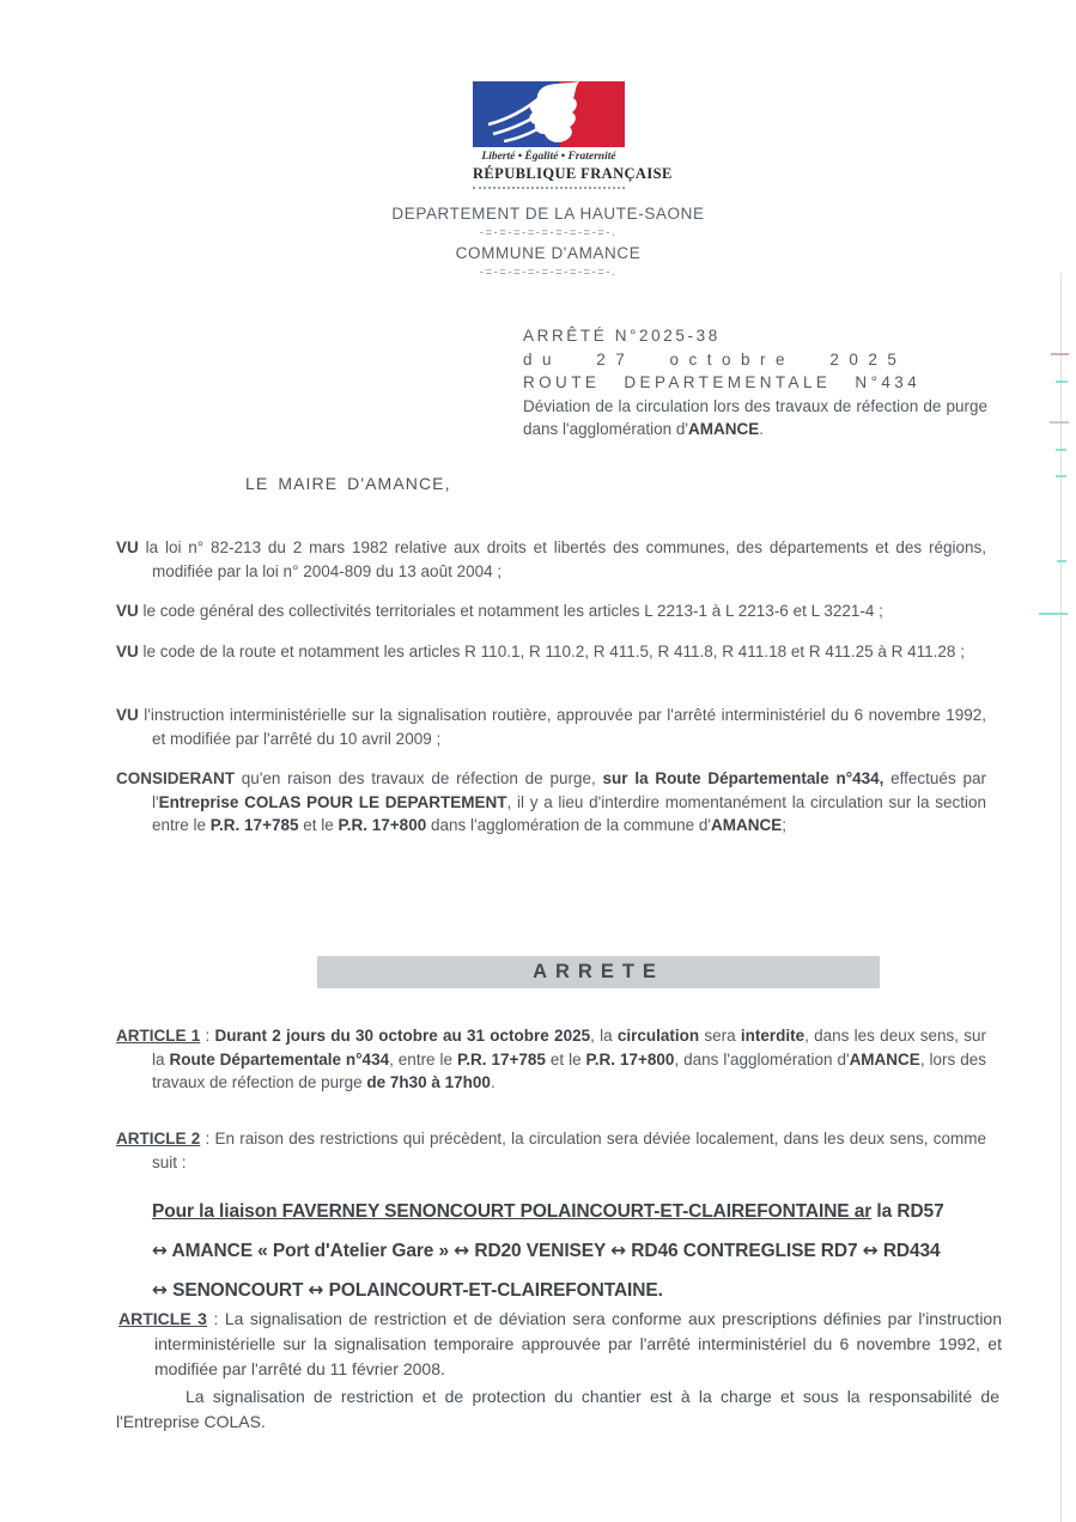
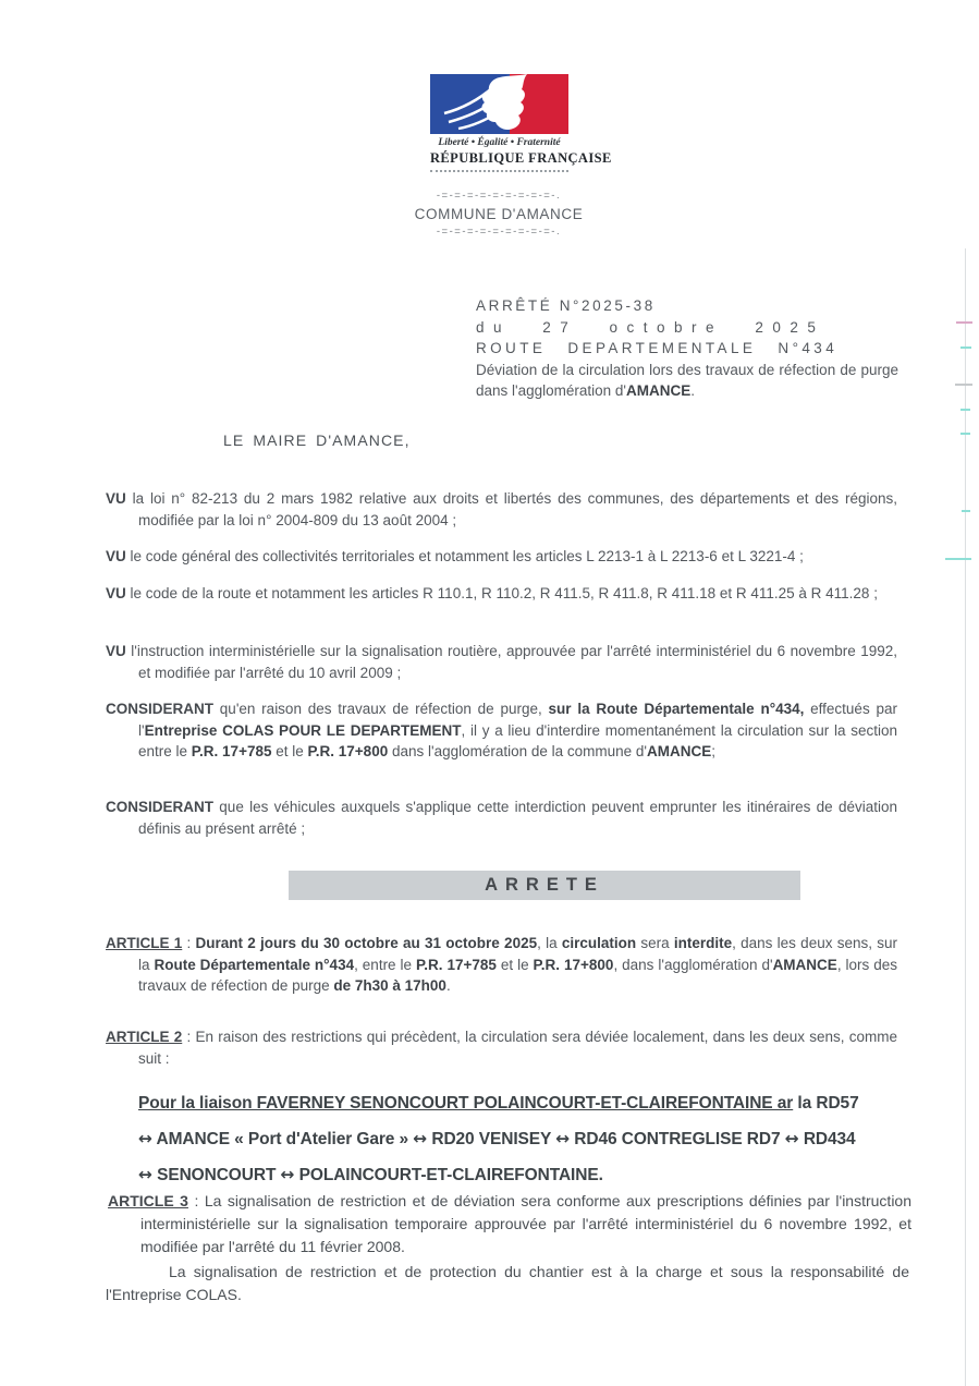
  Liberté • Égalité • Fraternité
  RÉPUBLIQUE FRANÇAISE
- DEPARTEMENT DE LA HAUTE-SAONE
  -=-=-=-=-=-=-=-=-=-.
  COMMUNE D'AMANCE
  -=-=-=-=-=-=-=-=-=-.
  ARRÊTÉ N°2025-38
  du 27 octobre 2025
  ROUTE DEPARTEMENTALE N°434
  Déviation de la circulation lors des travaux de réfection de purge dans l'agglomération d'AMANCE.
  LE MAIRE D'AMANCE,
  VU la loi n° 82-213 du 2 mars 1982 relative aux droits et libertés des communes, des départements et des régions, modifiée par la loi n° 2004-809 du 13 août 2004 ;
  VU le code général des collectivités territoriales et notamment les articles L 2213-1 à L 2213-6 et L 3221-4 ;
  VU le code de la route et notamment les articles R 110.1, R 110.2, R 411.5, R 411.8, R 411.18 et R 411.25 à R 411.28 ;
  VU l'instruction interministérielle sur la signalisation routière, approuvée par l'arrêté interministériel du 6 novembre 1992, et modifiée par l'arrêté du 10 avril 2009 ;
  CONSIDERANT qu'en raison des travaux de réfection de purge, sur la Route Départementale n°434, effectués par l'Entreprise COLAS POUR LE DEPARTEMENT, il y a lieu d'interdire momentanément la circulation sur la section entre le P.R. 17+785 et le P.R. 17+800 dans l'agglomération de la commune d'AMANCE;
+ CONSIDERANT que les véhicules auxquels s'applique cette interdiction peuvent emprunter les itinéraires de déviation définis au présent arrêté ;
  ARRETE
  ARTICLE 1 : Durant 2 jours du 30 octobre au 31 octobre 2025, la circulation sera interdite, dans les deux sens, sur la Route Départementale n°434, entre le P.R. 17+785 et le P.R. 17+800, dans l'agglomération d'AMANCE, lors des travaux de réfection de purge de 7h30 à 17h00.
  ARTICLE 2 : En raison des restrictions qui précèdent, la circulation sera déviée localement, dans les deux sens, comme suit :
  Pour la liaison FAVERNEY SENONCOURT POLAINCOURT-ET-CLAIREFONTAINE ar la RD57
  ↔ AMANCE « Port d'Atelier Gare » ↔ RD20 VENISEY ↔ RD46 CONTREGLISE RD7 ↔ RD434
  ↔ SENONCOURT ↔ POLAINCOURT-ET-CLAIREFONTAINE.
  ARTICLE 3 : La signalisation de restriction et de déviation sera conforme aux prescriptions définies par l'instruction interministérielle sur la signalisation temporaire approuvée par l'arrêté interministériel du 6 novembre 1992, et modifiée par l'arrêté du 11 février 2008.
  La signalisation de restriction et de protection du chantier est à la charge et sous la responsabilité de l'Entreprise COLAS.
